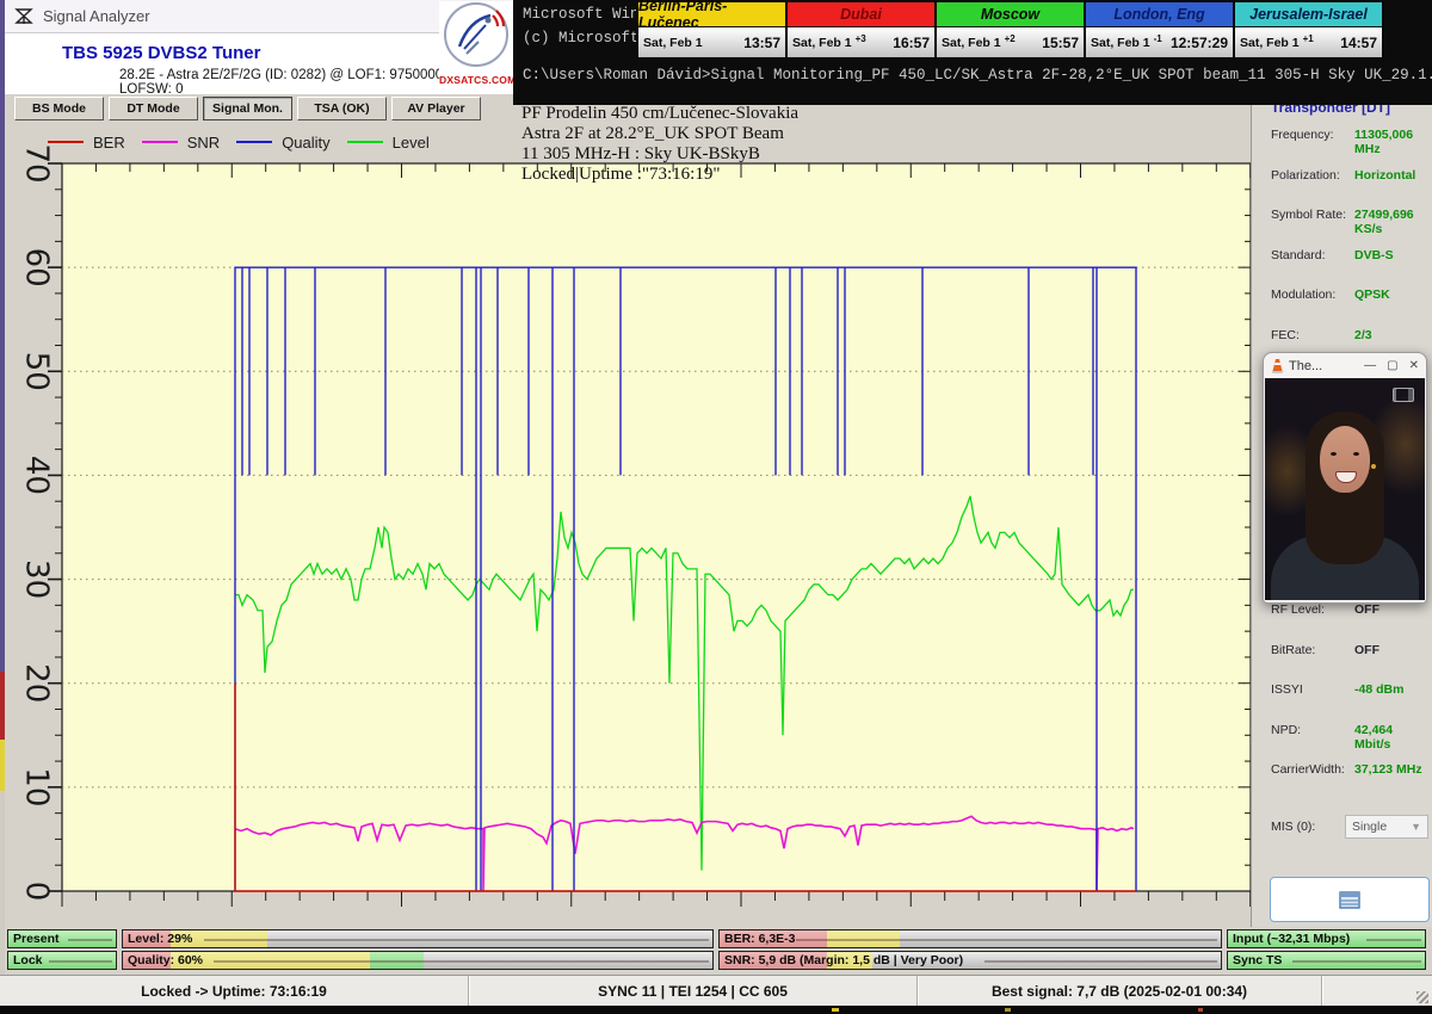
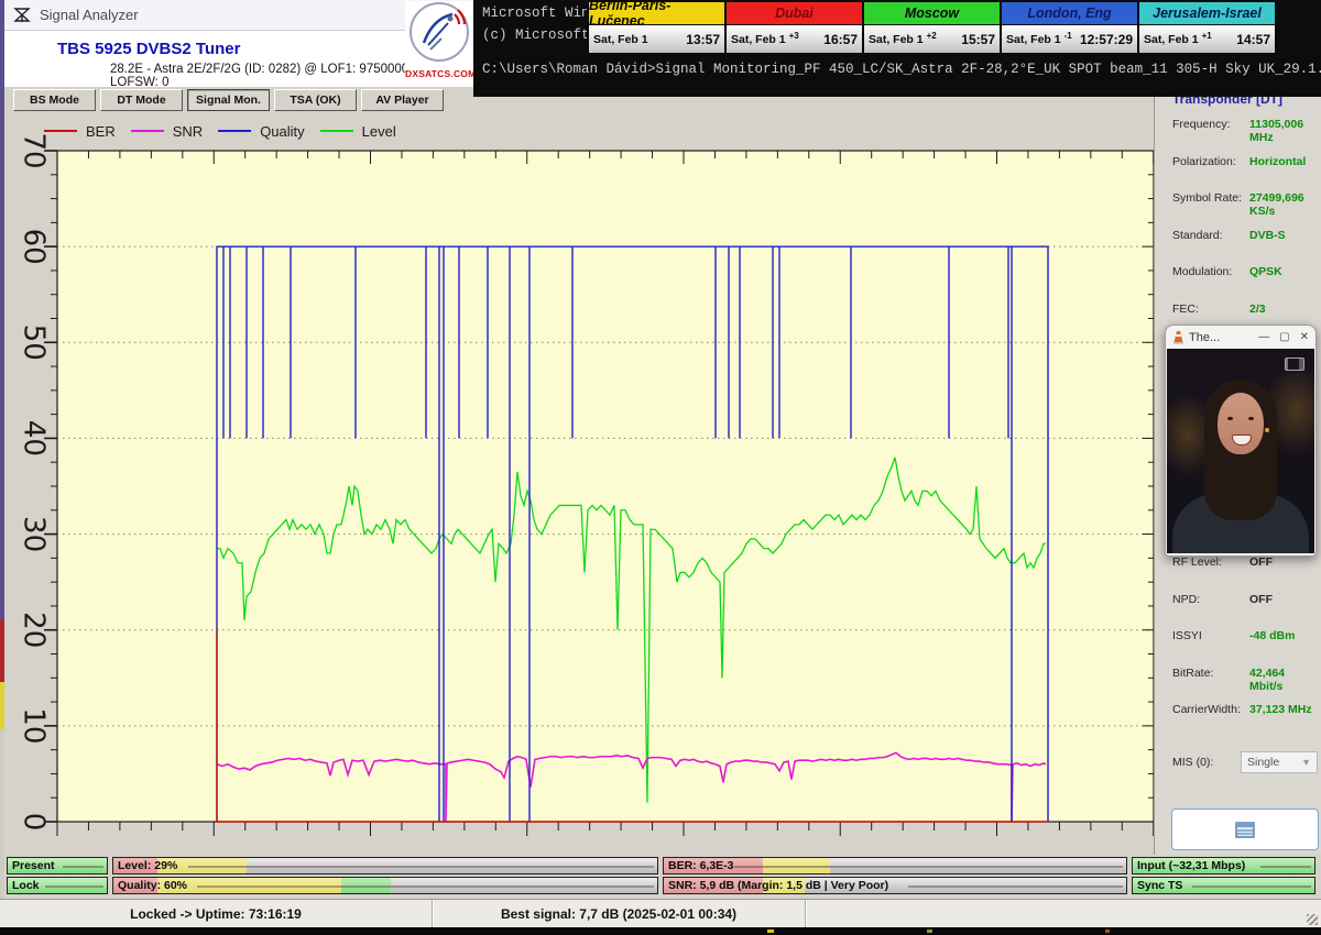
  Signal Analyzer
  TBS 5925 DVBS2 Tuner
  28.2E - Astra 2E/2F/2G (ID: 0282) @ LOF1: 975000 LOFSW: 0
  DXSATCS.COM
  BS Mode
  DT Mode
  Signal Mon.
  TSA (OK)
  AV Player
  BER
  SNR
  Quality
  Level
- PF Prodelin 450 cm/Lučenec-Slovakia
- Astra 2F at 28.2°E_UK SPOT Beam
- 11 305 MHz-H : Sky UK-BSkyB
- Locked|Uptime :"73:16:19"
  Present
  Level: 29%
  BER: 6,3E-3
  Input (~32,31 Mbps)
  Lock
  Quality: 60%
  SNR: 5,9 dB (Margin: 1,5 dB | Very Poor)
  Sync TS
  Locked -> Uptime: 73:16:19
- SYNC 11 | TEI 1254 | CC 605
  Best signal: 7,7 dB (2025-02-01 00:34)
  Transponder [DT]
  Frequency:
  11305,006 MHz
  Polarization:
  Horizontal
  Symbol Rate:
  27499,696 KS/s
  Standard:
  DVB-S
  Modulation:
  QPSK
  FEC:
  2/3
  RF Level:
  OFF
- BitRate:
+ NPD:
  OFF
  ISSYI
  -48 dBm
- NPD:
+ BitRate:
  42,464 Mbit/s
  CarrierWidth:
  37,123 MHz
  MIS (0):
  Single
  ▼
  Microsoft Win
  (c) Microsoft
  C:\Users\Roman Dávid>Signal Monitoring_PF 450_LC/SK_Astra 2F-28,2°E_UK SPOT beam_11 305-H Sky UK_29.1.
  Berlin-Paris-Lučenec
  Sat, Feb 1
  13:57
  Dubai
  Sat, Feb 1
  +3
  16:57
  Moscow
  Sat, Feb 1
  +2
  15:57
  London, Eng
  Sat, Feb 1
  -1
  12:57:29
  Jerusalem-Israel
  Sat, Feb 1
  +1
  14:57
  The...
  —
  ▢
  ✕
